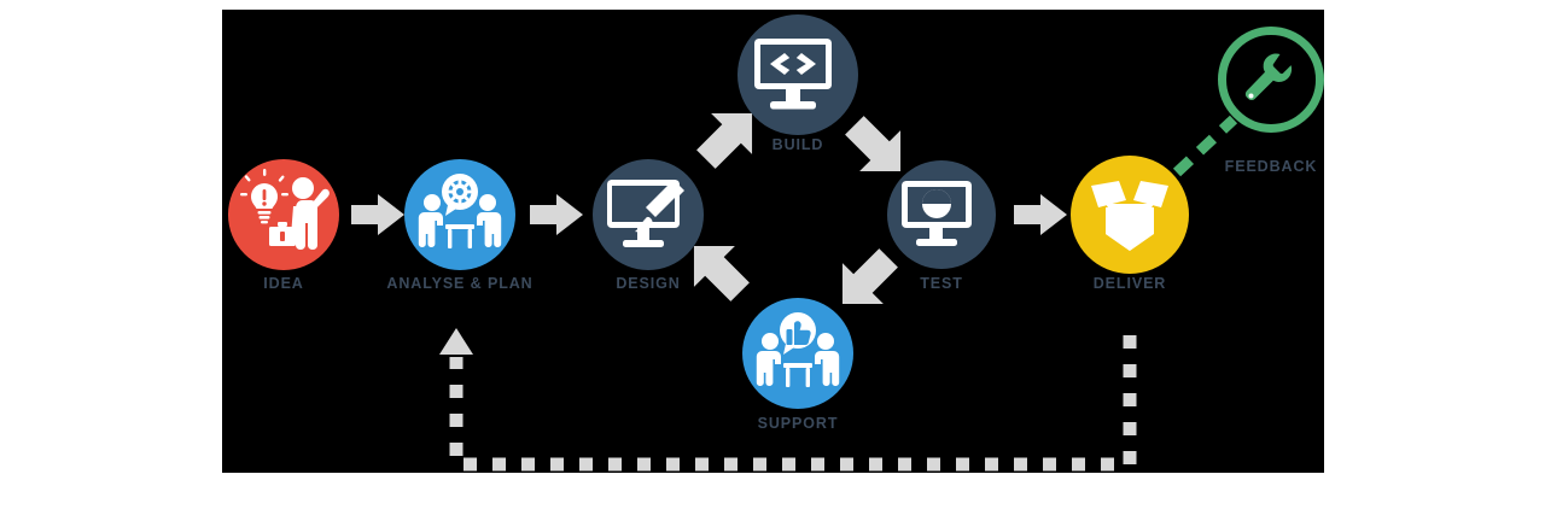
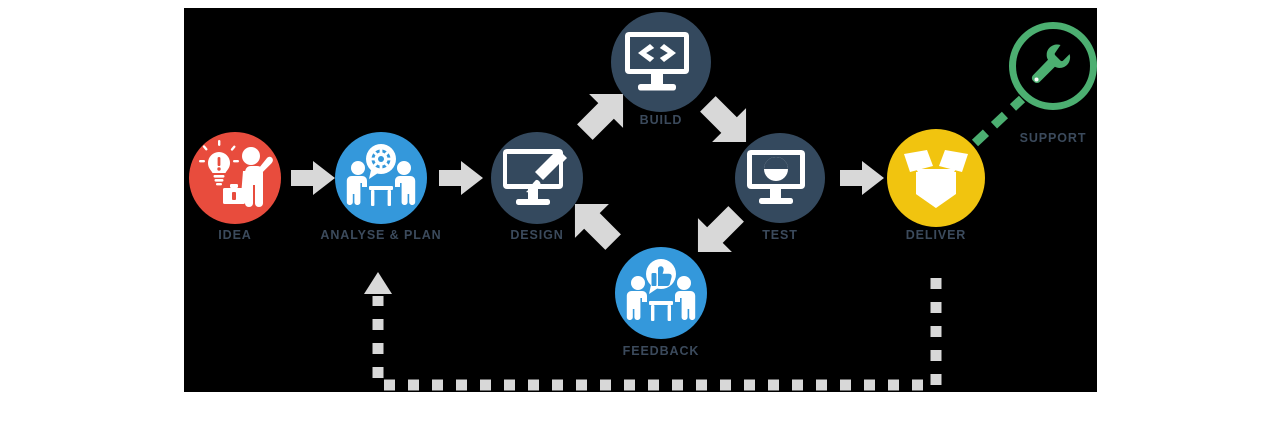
  IDEA
  ANALYSE & PLAN
  DESIGN
  BUILD
  TEST
- SUPPORT
+ FEEDBACK
  DELIVER
- FEEDBACK
+ SUPPORT
